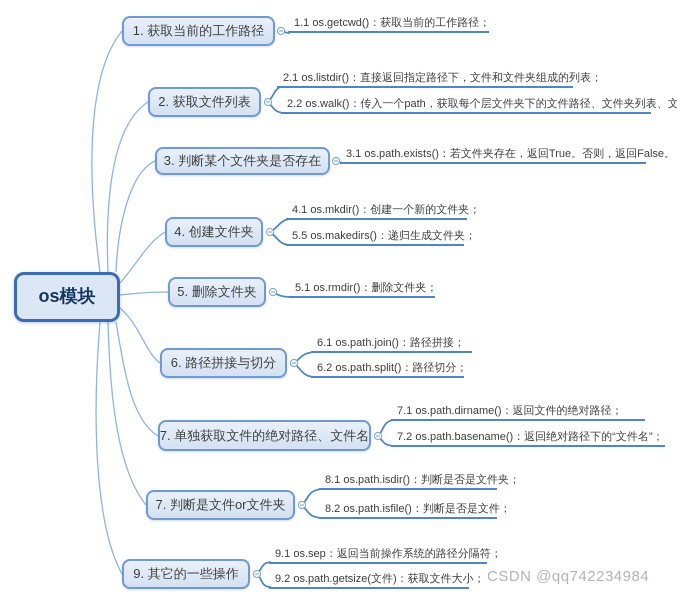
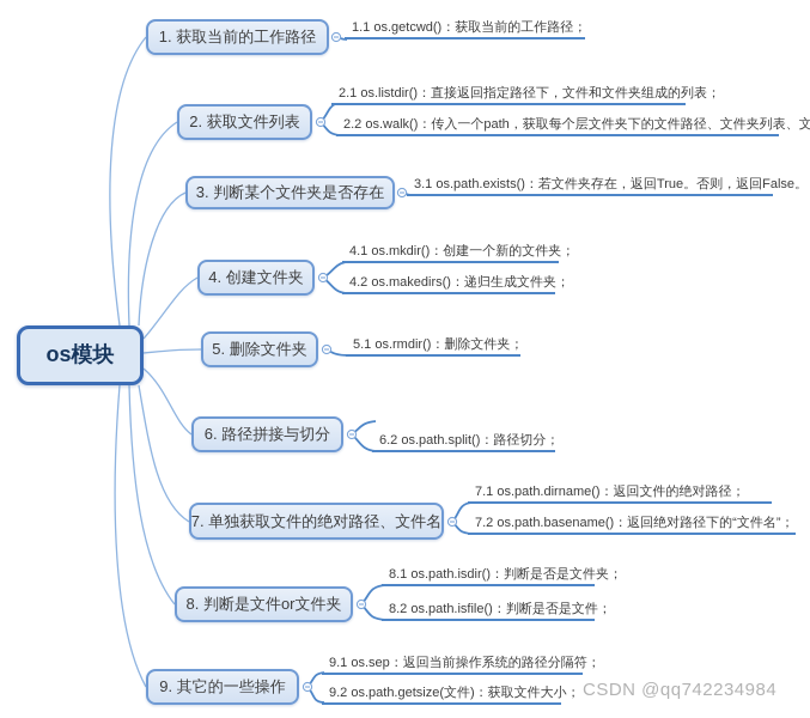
  os模块
  1. 获取当前的工作路径
  1.1 os.getcwd()：获取当前的工作路径；
  2. 获取文件列表
  2.1 os.listdir()：直接返回指定路径下，文件和文件夹组成的列表；
  2.2 os.walk()：传入一个path，获取每个层文件夹下的文件路径、文件夹列表、文
  3. 判断某个文件夹是否存在
  3.1 os.path.exists()：若文件夹存在，返回True。否则，返回False。
  4. 创建文件夹
  4.1 os.mkdir()：创建一个新的文件夹；
- 5.5 os.makedirs()：递归生成文件夹；
+ 4.2 os.makedirs()：递归生成文件夹；
  5. 删除文件夹
  5.1 os.rmdir()：删除文件夹；
  6. 路径拼接与切分
- 6.1 os.path.join()：路径拼接；
  6.2 os.path.split()：路径切分；
  7. 单独获取文件的绝对路径、文件名
  7.1 os.path.dirname()：返回文件的绝对路径；
  7.2 os.path.basename()：返回绝对路径下的“文件名”；
- 7. 判断是文件or文件夹
+ 8. 判断是文件or文件夹
  8.1 os.path.isdir()：判断是否是文件夹；
  8.2 os.path.isfile()：判断是否是文件；
  9. 其它的一些操作
  9.1 os.sep：返回当前操作系统的路径分隔符；
  9.2 os.path.getsize(文件)：获取文件大小；
  CSDN @qq742234984
